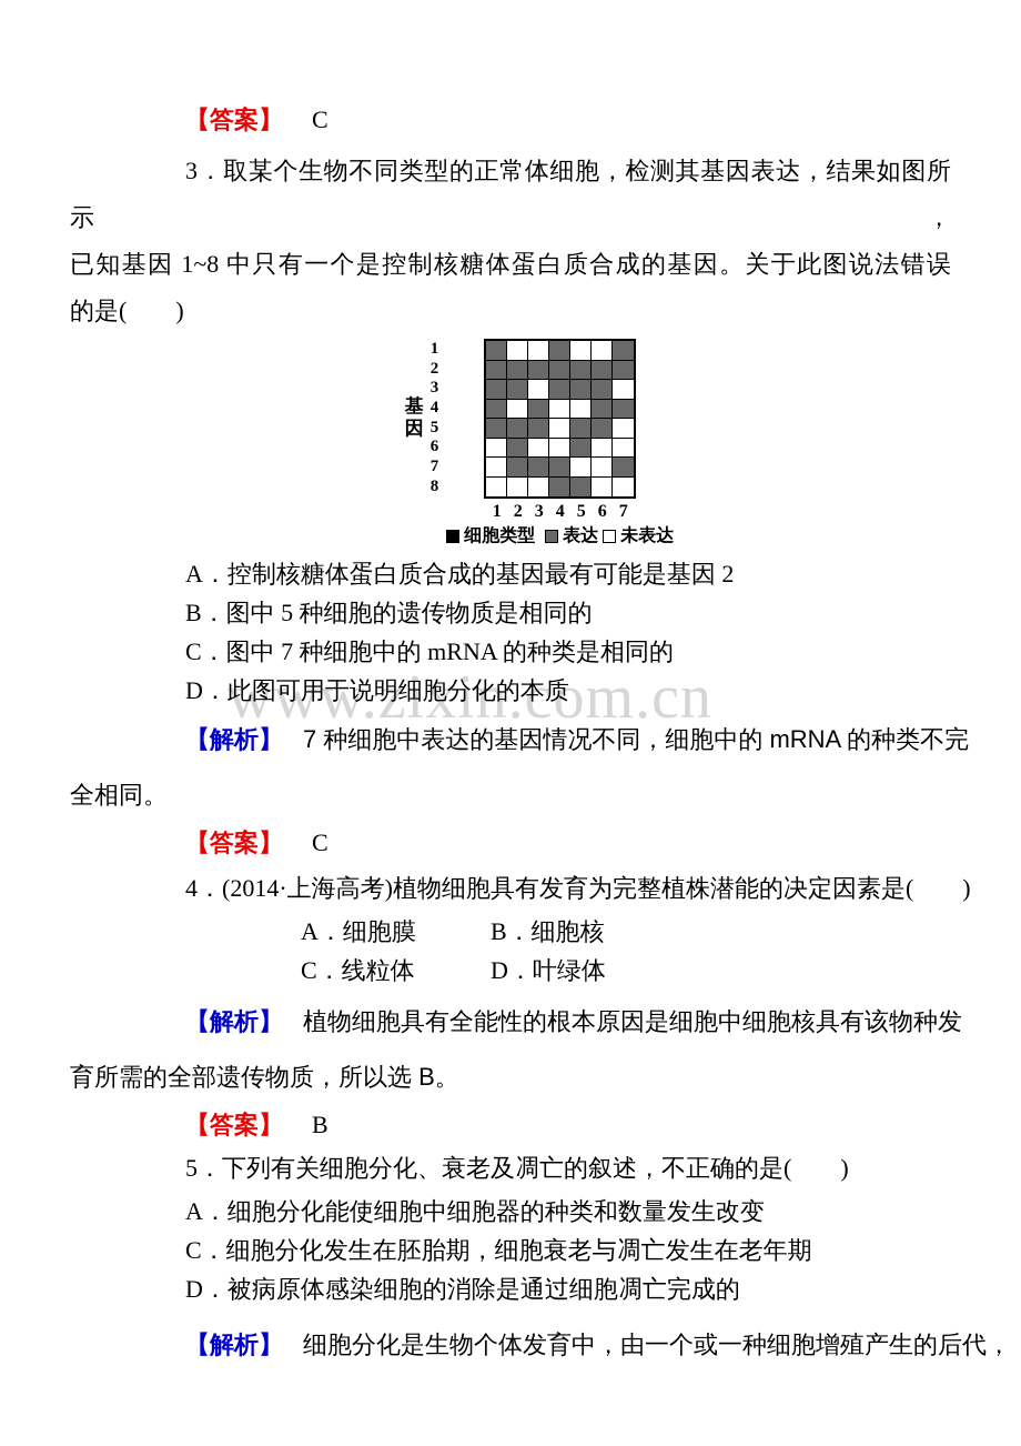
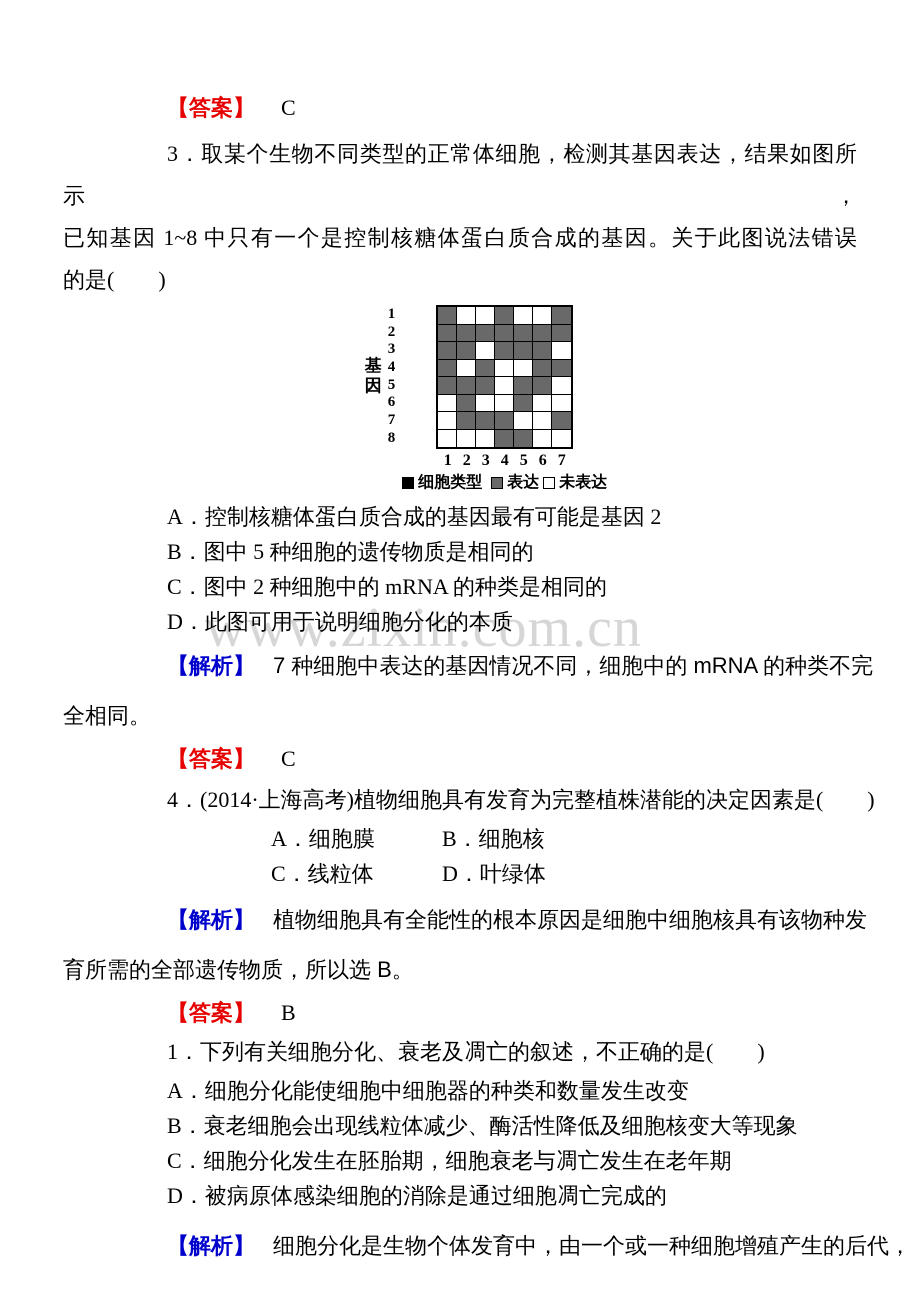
  www.zixin.com.cn
  【答案】 C
  3．取某个生物不同类型的正常体细胞，检测其基因表达，结果如图所示，
  已知基因 1~8 中只有一个是控制核糖体蛋白质合成的基因。关于此图说法错误
  的是( )
  基
  因
  1
  2
  3
  4
  5
  6
  7
  8
  1
  2
  3
  4
  5
  6
  7
  细胞类型
  表达
  未表达
  A．控制核糖体蛋白质合成的基因最有可能是基因 2
  B．图中 5 种细胞的遗传物质是相同的
- C．图中 7 种细胞中的 mRNA 的种类是相同的
+ C．图中 2 种细胞中的 mRNA 的种类是相同的
  D．此图可用于说明细胞分化的本质
  【解析】 7 种细胞中表达的基因情况不同，细胞中的 mRNA 的种类不完
  全相同。
  【答案】 C
  4．(2014·上海高考)植物细胞具有发育为完整植株潜能的决定因素是( )
  A．细胞膜 B．细胞核
  C．线粒体 D．叶绿体
  【解析】 植物细胞具有全能性的根本原因是细胞中细胞核具有该物种发
  育所需的全部遗传物质，所以选 B。
  【答案】 B
- 5．下列有关细胞分化、衰老及凋亡的叙述，不正确的是( )
+ 1．下列有关细胞分化、衰老及凋亡的叙述，不正确的是( )
  A．细胞分化能使细胞中细胞器的种类和数量发生改变
+ B．衰老细胞会出现线粒体减少、酶活性降低及细胞核变大等现象
  C．细胞分化发生在胚胎期，细胞衰老与凋亡发生在老年期
  D．被病原体感染细胞的消除是通过细胞凋亡完成的
  【解析】 细胞分化是生物个体发育中，由一个或一种细胞增殖产生的后代，
